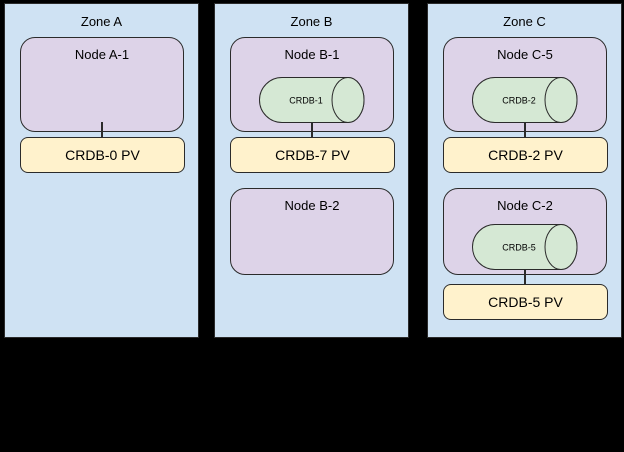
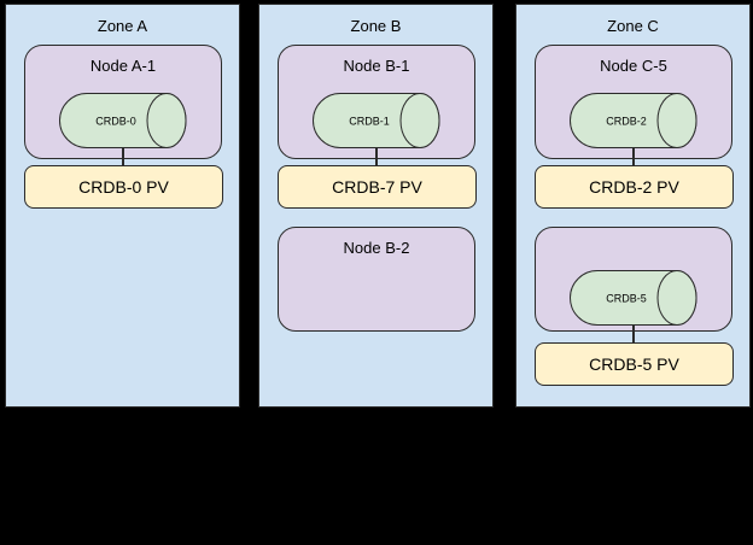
  Zone A
  Node A-1
+ CRDB-0
  CRDB-0 PV
  Zone B
  Node B-1
  CRDB-1
  CRDB-7 PV
  Node B-2
  Zone C
  Node C-5
  CRDB-2
  CRDB-2 PV
- Node C-2
  CRDB-5
  CRDB-5 PV
